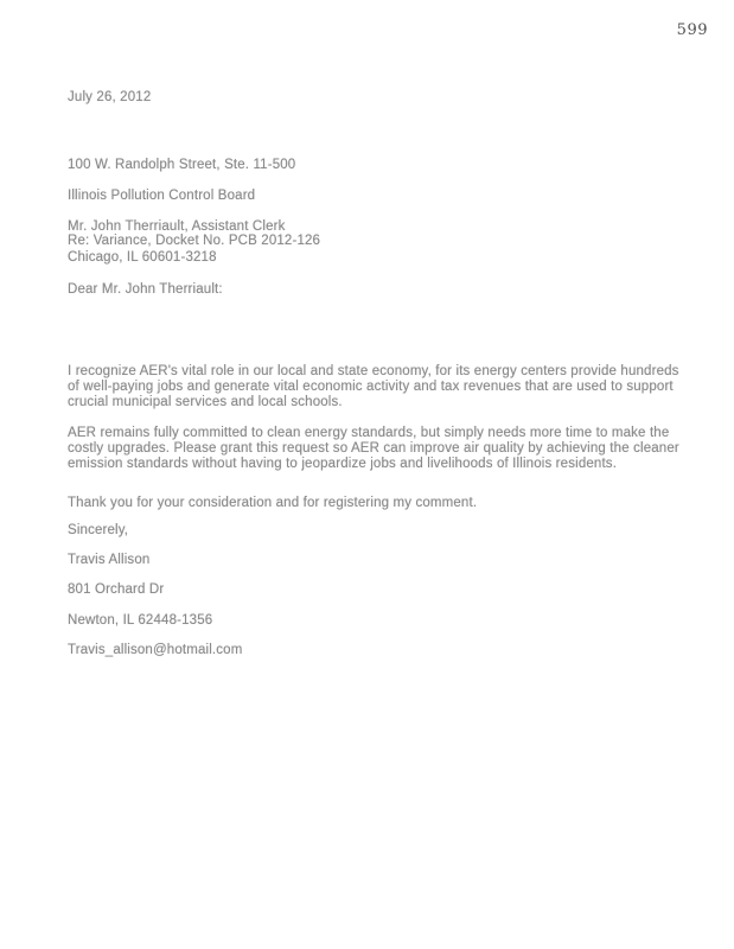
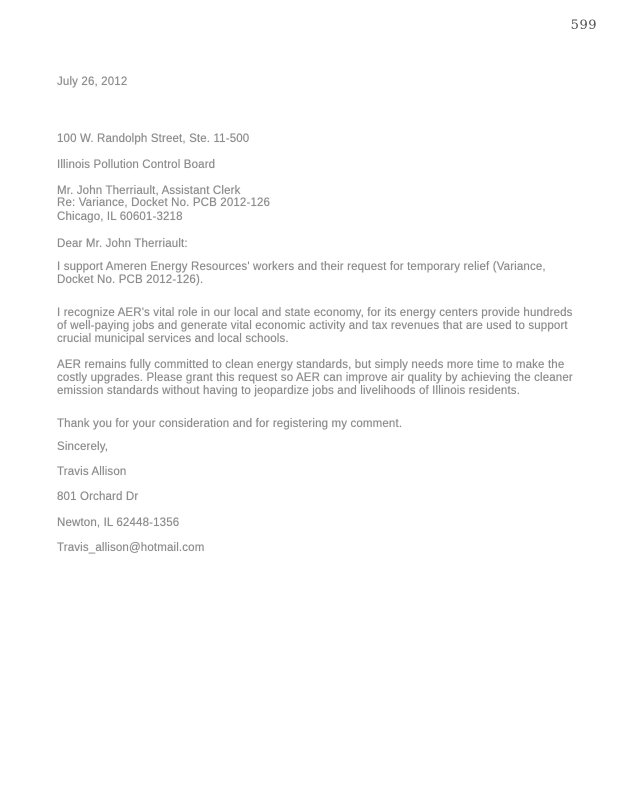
  599
  July 26, 2012
  100 W. Randolph Street, Ste. 11-500
  Illinois Pollution Control Board
  Mr. John Therriault, Assistant Clerk
  Chicago, IL 60601-3218
  Re: Variance, Docket No. PCB 2012-126
  Dear Mr. John Therriault:
+ I support Ameren Energy Resources' workers and their request for temporary relief (Variance, Docket No. PCB 2012-126).
  I recognize AER's vital role in our local and state economy, for its energy centers provide hundreds of well-paying jobs and generate vital economic activity and tax revenues that are used to support crucial municipal services and local schools.
  AER remains fully committed to clean energy standards, but simply needs more time to make the costly upgrades. Please grant this request so AER can improve air quality by achieving the cleaner emission standards without having to jeopardize jobs and livelihoods of Illinois residents.
  Thank you for your consideration and for registering my comment.
  Sincerely,
  Travis Allison
  801 Orchard Dr
  Newton, IL 62448-1356
  Travis_allison@hotmail.com
